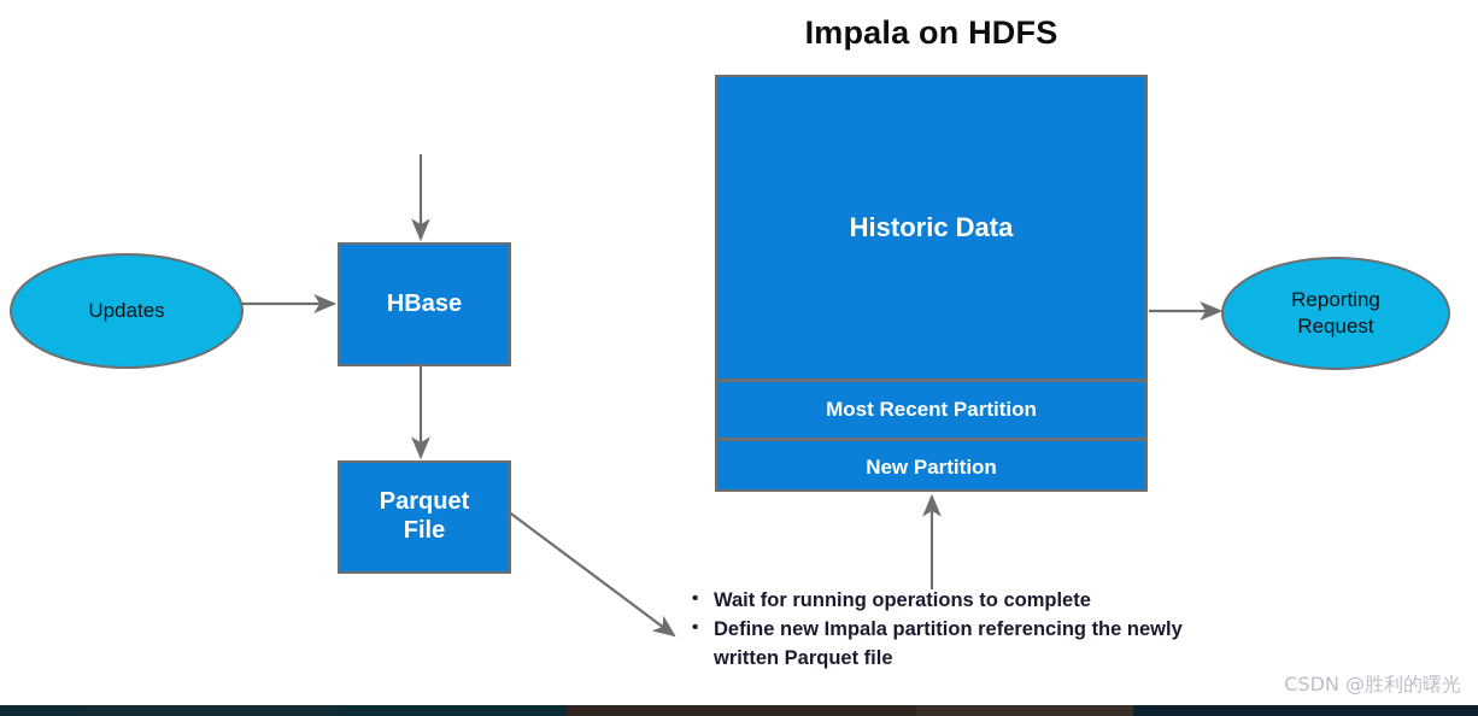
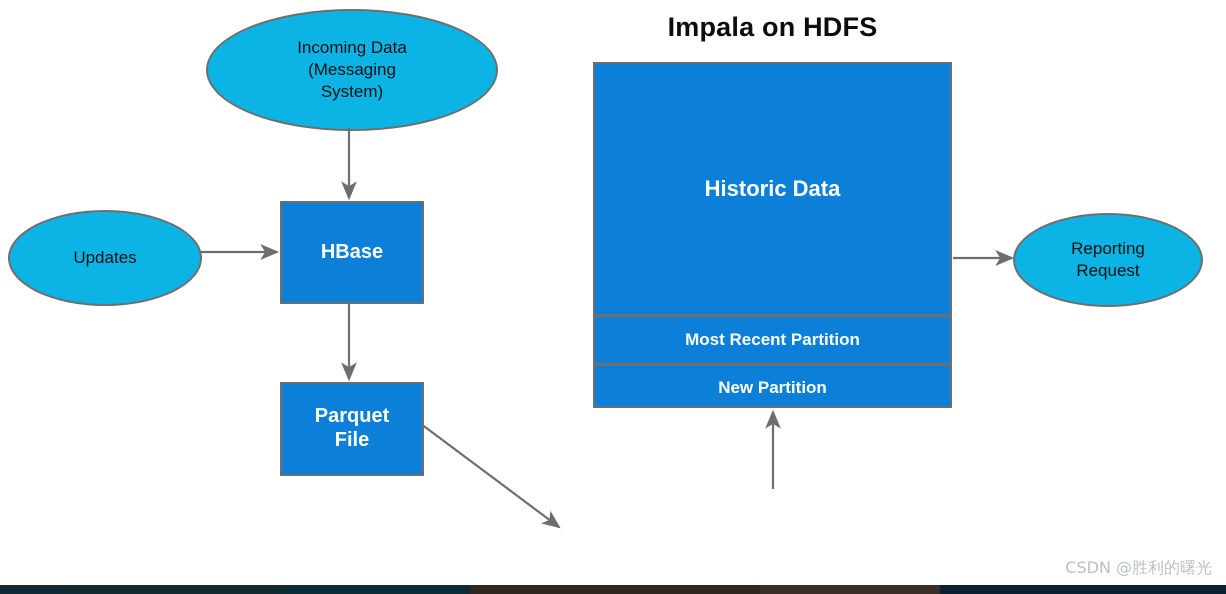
+ Incoming Data
+ (Messaging
+ System)
  Updates
  HBase
  Parquet
  File
  Impala on HDFS
  Historic Data
  Most Recent Partition
  New Partition
  Reporting
  Request
- Wait for running operations to complete
- Define new Impala partition referencing the newly written Parquet file
  CSDN @胜利的曙光
